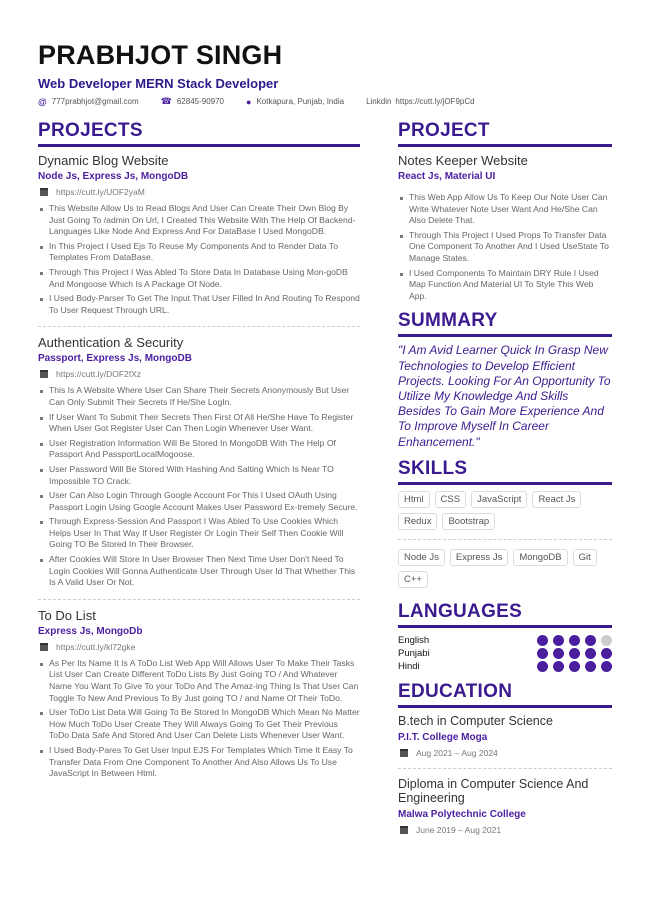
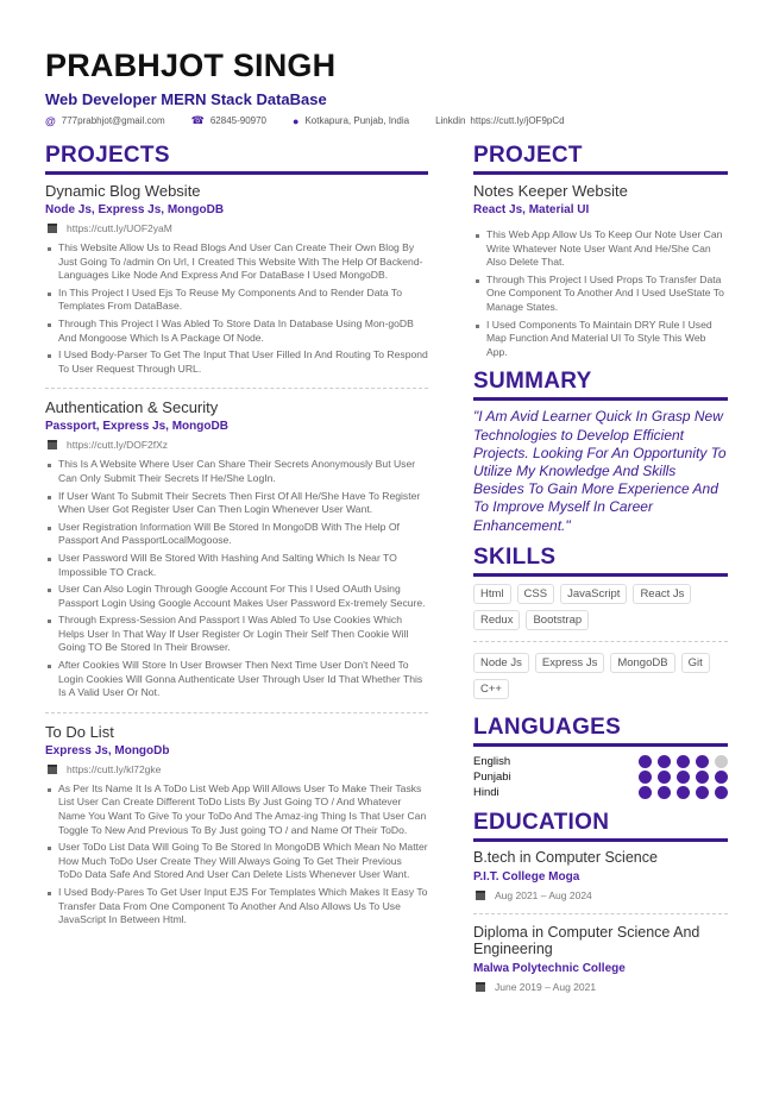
  PRABHJOT SINGH
- Web Developer MERN Stack Developer
+ Web Developer MERN Stack DataBase
  @
  777prabhjot@gmail.com
  ☎
  62845-90970
  ●
  Kotkapura, Punjab, India
  Linkdin
  https://cutt.ly/jOF9pCd
  PROJECTS
  Dynamic Blog Website
  Node Js, Express Js, MongoDB
  https://cutt.ly/UOF2yaM
  This Website Allow Us to Read Blogs And User Can Create Their Own Blog By Just Going To /admin On Url, I Created This Website With The Help Of Backend- Languages Like Node And Express And For DataBase I Used MongoDB.
  In This Project I Used Ejs To Reuse My Components And to Render Data To Templates From DataBase.
  Through This Project I Was Abled To Store Data In Database Using Mon-goDB And Mongoose Which Is A Package Of Node.
  I Used Body-Parser To Get The Input That User Filled In And Routing To Respond To User Request Through URL.
  Authentication & Security
  Passport, Express Js, MongoDB
  https://cutt.ly/DOF2fXz
  This Is A Website Where User Can Share Their Secrets Anonymously But User Can Only Submit Their Secrets If He/She LogIn.
  If User Want To Submit Their Secrets Then First Of All He/She Have To Register When User Got Register User Can Then Login Whenever User Want.
  User Registration Information Will Be Stored In MongoDB With The Help Of Passport And PassportLocalMogoose.
  User Password Will Be Stored With Hashing And Salting Which Is Near TO Impossible TO Crack.
  User Can Also Login Through Google Account For This I Used OAuth Using Passport Login Using Google Account Makes User Password Ex-tremely Secure.
  Through Express-Session And Passport I Was Abled To Use Cookies Which Helps User In That Way If User Register Or Login Their Self Then Cookie Will Going TO Be Stored In Their Browser.
  After Cookies Will Store In User Browser Then Next Time User Don't Need To Login Cookies Will Gonna Authenticate User Through User Id That Whether This Is A Valid User Or Not.
  To Do List
  Express Js, MongoDb
  https://cutt.ly/kl72gke
  As Per Its Name It Is A ToDo List Web App Will Allows User To Make Their Tasks List User Can Create Different ToDo Lists By Just Going TO / And Whatever Name You Want To Give To your ToDo And The Amaz-ing Thing Is That User Can Toggle To New And Previous To By Just going TO / and Name Of Their ToDo.
  User ToDo List Data Will Going To Be Stored In MongoDB Which Mean No Matter How Much ToDo User Create They Will Always Going To Get Their Previous ToDo Data Safe And Stored And User Can Delete Lists Whenever User Want.
- I Used Body-Pares To Get User Input EJS For Templates Which Time It Easy To Transfer Data From One Component To Another And Also Allows Us To Use JavaScript In Between Html.
+ I Used Body-Pares To Get User Input EJS For Templates Which Makes It Easy To Transfer Data From One Component To Another And Also Allows Us To Use JavaScript In Between Html.
  PROJECT
  Notes Keeper Website
  React Js, Material UI
  This Web App Allow Us To Keep Our Note User Can Write Whatever Note User Want And He/She Can Also Delete That.
  Through This Project I Used Props To Transfer Data One Component To Another And I Used UseState To Manage States.
  I Used Components To Maintain DRY Rule I Used Map Function And Material UI To Style This Web App.
  SUMMARY
  "I Am Avid Learner Quick In Grasp New Technologies to Develop Efficient Projects. Looking For An Opportunity To Utilize My Knowledge And Skills Besides To Gain More Experience And To Improve Myself In Career Enhancement."
  SKILLS
  Html
  CSS
  JavaScript
  React Js
  Redux
  Bootstrap
  Node Js
  Express Js
  MongoDB
  Git
  C++
  LANGUAGES
  English
  Punjabi
  Hindi
  EDUCATION
  B.tech in Computer Science
  P.I.T. College Moga
  Aug 2021 – Aug 2024
  Diploma in Computer Science And Engineering
  Malwa Polytechnic College
  June 2019 – Aug 2021
